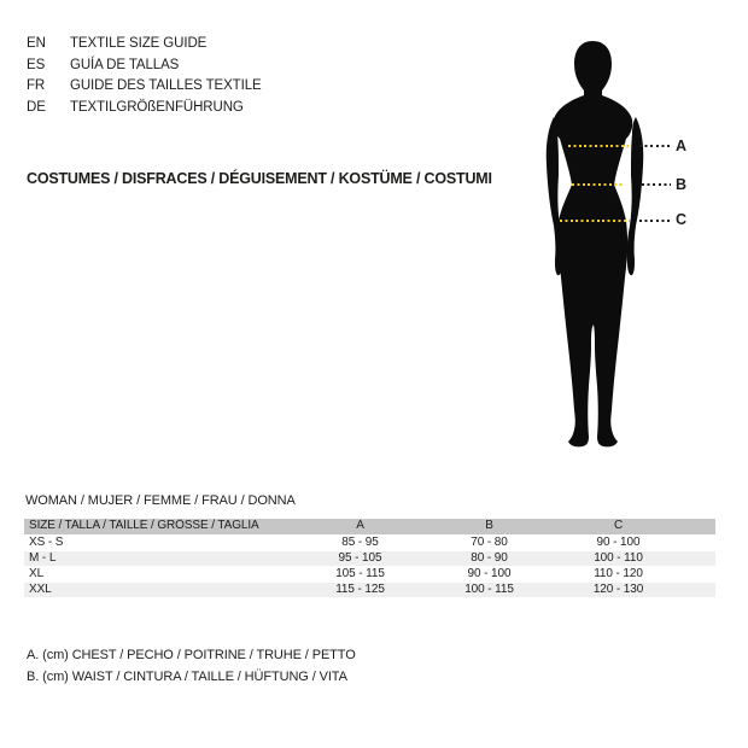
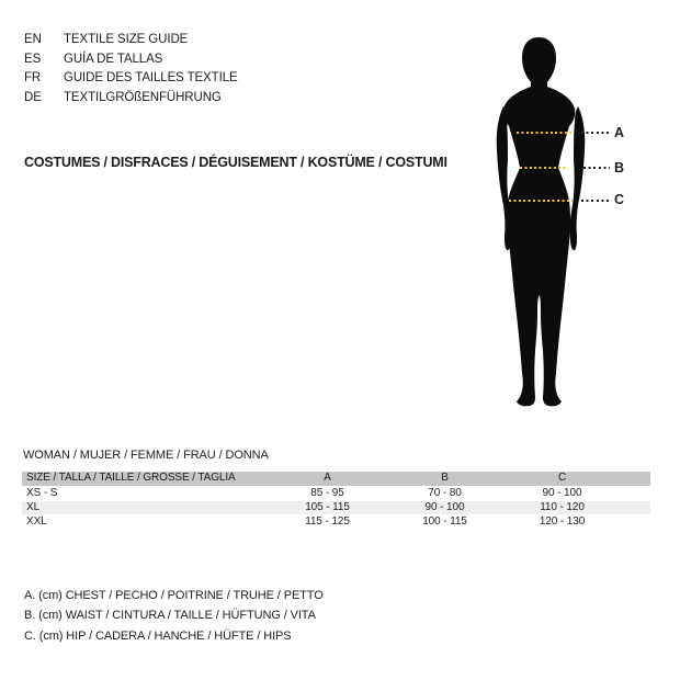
  EN
  TEXTILE SIZE GUIDE
  ES
  GUÍA DE TALLAS
  FR
  GUIDE DES TAILLES TEXTILE
  DE
  TEXTILGRÖßENFÜHRUNG
  COSTUMES / DISFRACES / DÉGUISEMENT / KOSTÜME / COSTUMI
  A
  B
  C
  WOMAN / MUJER / FEMME / FRAU / DONNA
  SIZE / TALLA / TAILLE / GRÖSSE / TAGLIA	A	B	C
  XS - S	85 - 95	70 - 80	90 - 100
- M - L	95 - 105	80 - 90	100 - 110
  XL	105 - 115	90 - 100	110 - 120
  XXL	115 - 125	100 - 115	120 - 130
  A. (cm) CHEST / PECHO / POITRINE / TRUHE / PETTO
  B. (cm) WAIST / CINTURA / TAILLE / HÜFTUNG / VITA
+ C. (cm) HIP / CADERA / HANCHE / HÜFTE / HIPS
